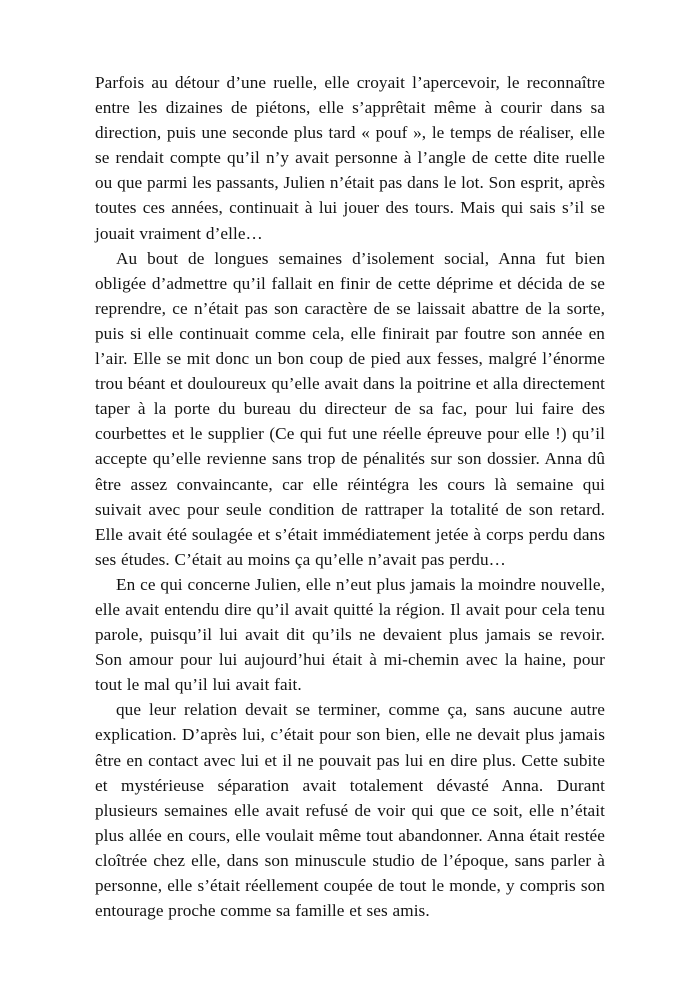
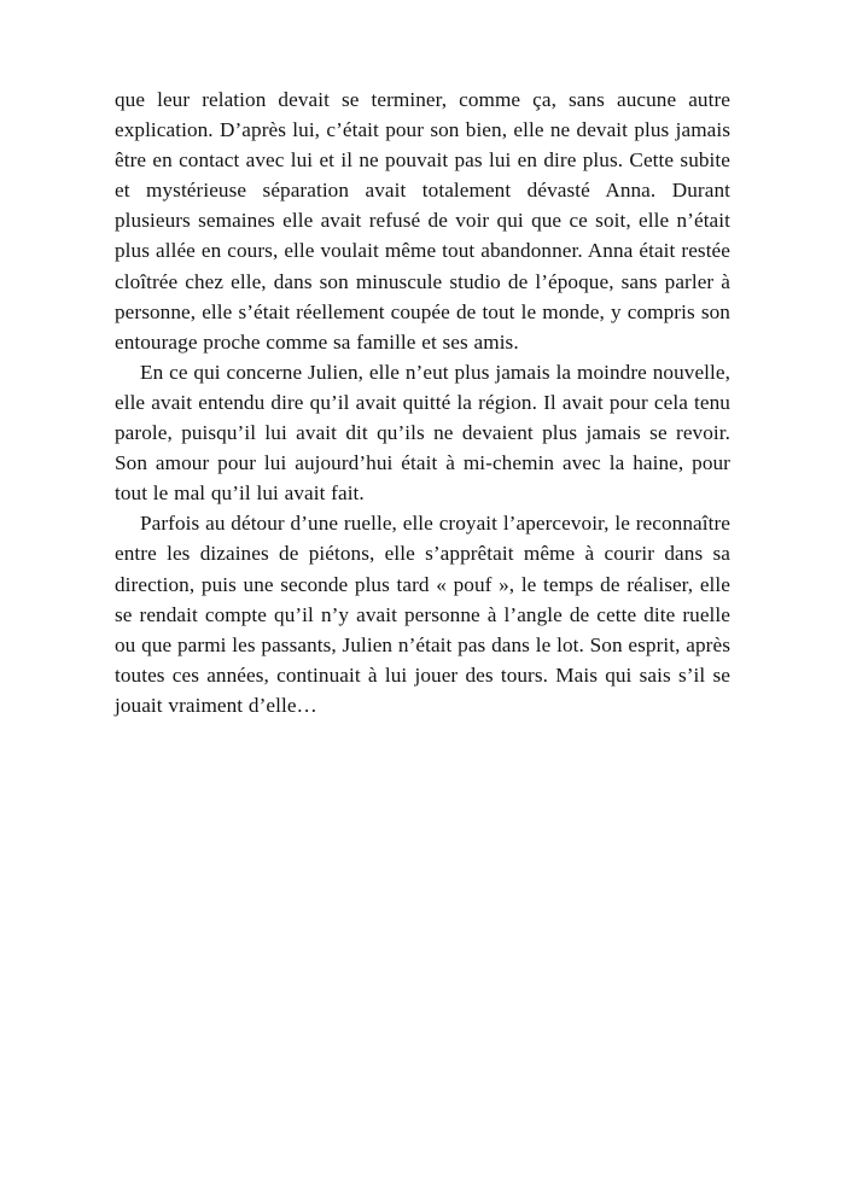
- Parfois au détour d’une ruelle, elle croyait l’apercevoir, le reconnaître entre les dizaines de piétons, elle s’apprêtait même à courir dans sa direction, puis une seconde plus tard « pouf », le temps de réaliser, elle se rendait compte qu’il n’y avait personne à l’angle de cette dite ruelle ou que parmi les passants, Julien n’était pas dans le lot. Son esprit, après toutes ces années, continuait à lui jouer des tours. Mais qui sais s’il se jouait vraiment d’elle…
+ que leur relation devait se terminer, comme ça, sans aucune autre explication. D’après lui, c’était pour son bien, elle ne devait plus jamais être en contact avec lui et il ne pouvait pas lui en dire plus. Cette subite et mystérieuse séparation avait totalement dévasté Anna. Durant plusieurs semaines elle avait refusé de voir qui que ce soit, elle n’était plus allée en cours, elle voulait même tout abandonner. Anna était restée cloîtrée chez elle, dans son minuscule studio de l’époque, sans parler à personne, elle s’était réellement coupée de tout le monde, y compris son entourage proche comme sa famille et ses amis.
- Au bout de longues semaines d’isolement social, Anna fut bien obligée d’admettre qu’il fallait en finir de cette déprime et décida de se reprendre, ce n’était pas son caractère de se laissait abattre de la sorte, puis si elle continuait comme cela, elle finirait par foutre son année en l’air. Elle se mit donc un bon coup de pied aux fesses, malgré l’énorme trou béant et douloureux qu’elle avait dans la poitrine et alla directement taper à la porte du bureau du directeur de sa fac, pour lui faire des courbettes et le supplier (Ce qui fut une réelle épreuve pour elle !) qu’il accepte qu’elle revienne sans trop de pénalités sur son dossier. Anna dû être assez convaincante, car elle réintégra les cours là semaine qui suivait avec pour seule condition de rattraper la totalité de son retard. Elle avait été soulagée et s’était immédiatement jetée à corps perdu dans ses études. C’était au moins ça qu’elle n’avait pas perdu…
  En ce qui concerne Julien, elle n’eut plus jamais la moindre nouvelle, elle avait entendu dire qu’il avait quitté la région. Il avait pour cela tenu parole, puisqu’il lui avait dit qu’ils ne devaient plus jamais se revoir. Son amour pour lui aujourd’hui était à mi-chemin avec la haine, pour tout le mal qu’il lui avait fait.
- que leur relation devait se terminer, comme ça, sans aucune autre explication. D’après lui, c’était pour son bien, elle ne devait plus jamais être en contact avec lui et il ne pouvait pas lui en dire plus. Cette subite et mystérieuse séparation avait totalement dévasté Anna. Durant plusieurs semaines elle avait refusé de voir qui que ce soit, elle n’était plus allée en cours, elle voulait même tout abandonner. Anna était restée cloîtrée chez elle, dans son minuscule studio de l’époque, sans parler à personne, elle s’était réellement coupée de tout le monde, y compris son entourage proche comme sa famille et ses amis.
+ Parfois au détour d’une ruelle, elle croyait l’apercevoir, le reconnaître entre les dizaines de piétons, elle s’apprêtait même à courir dans sa direction, puis une seconde plus tard « pouf », le temps de réaliser, elle se rendait compte qu’il n’y avait personne à l’angle de cette dite ruelle ou que parmi les passants, Julien n’était pas dans le lot. Son esprit, après toutes ces années, continuait à lui jouer des tours. Mais qui sais s’il se jouait vraiment d’elle…
